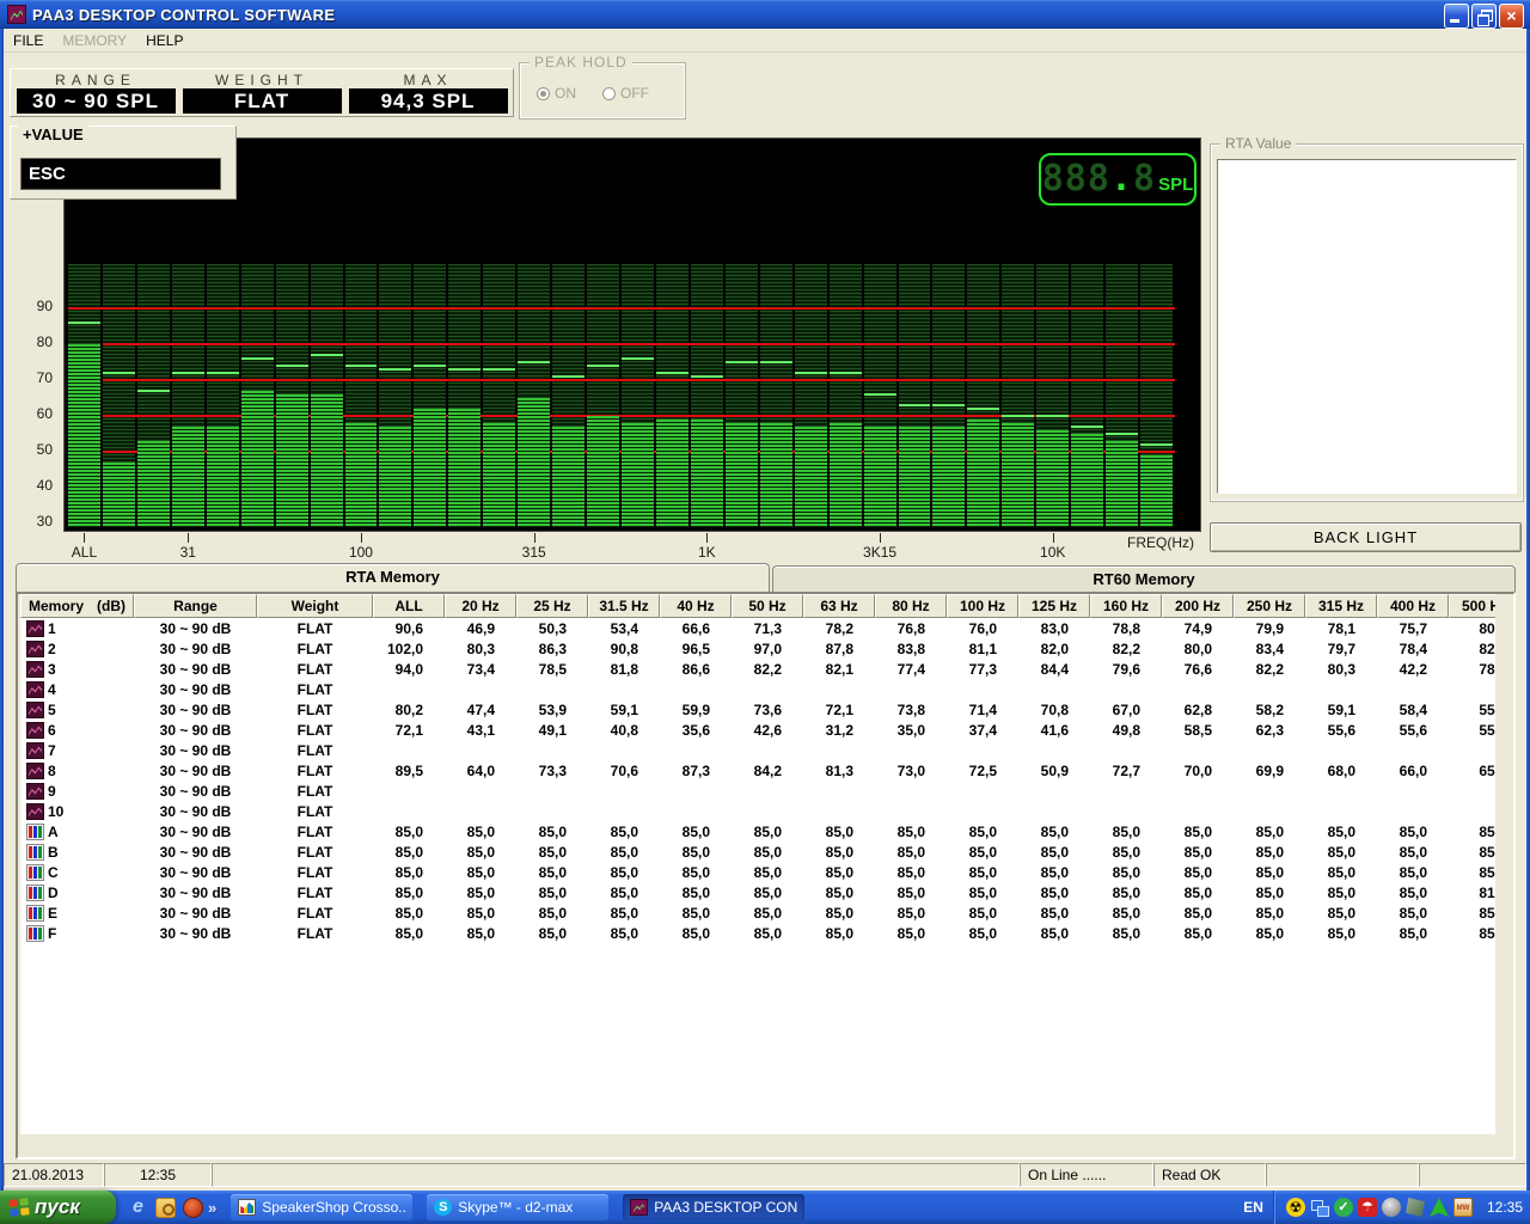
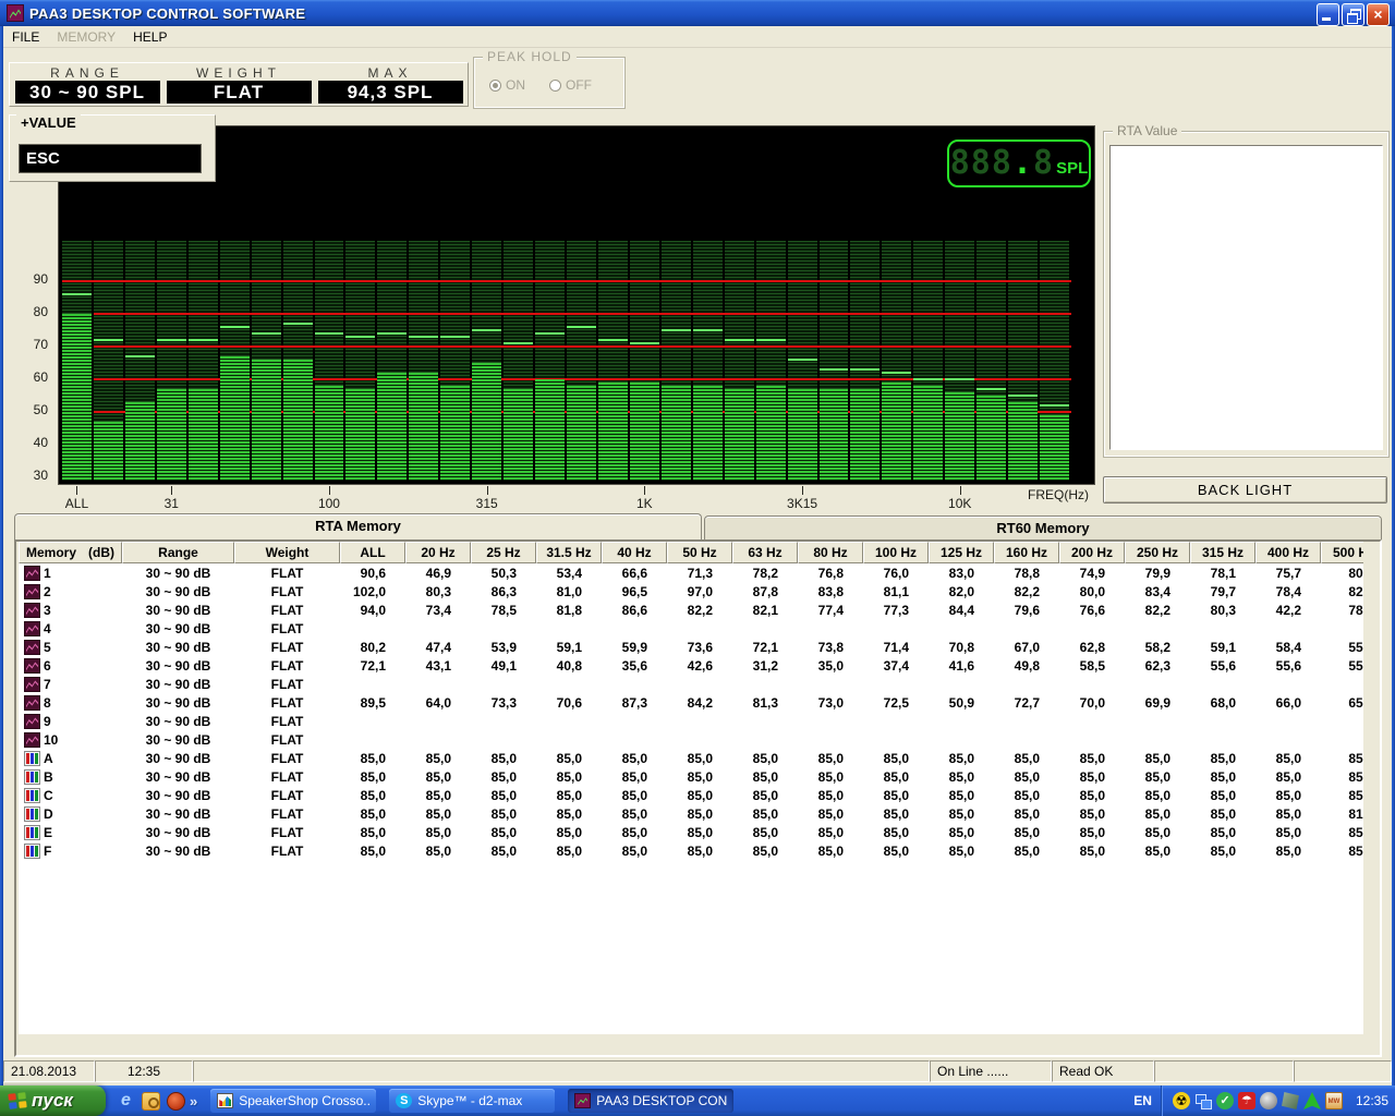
  PAA3 DESKTOP CONTROL SOFTWARE
  ×
  FILE
  MEMORY
  HELP
  RANGE
  30 ~ 90 SPL
  WEIGHT
  FLAT
  MAX
  94,3 SPL
  PEAK HOLD
  ON
  OFF
  +VALUE
  ESC
  90
  80
  70
  60
  50
  40
  30
  888
  .
  8
  SPL
  FREQ(Hz)
  ALL
  31
  100
  315
  1K
  3K15
  10K
  RTA Value
  BACK LIGHT
  RTA Memory
  RT60 Memory
  Memory
  (dB)
  Range
  Weight
  ALL
  20 Hz
  25 Hz
  31.5 Hz
  40 Hz
  50 Hz
  63 Hz
  80 Hz
  100 Hz
  125 Hz
  160 Hz
  200 Hz
  250 Hz
  315 Hz
  400 Hz
  500 H
  1
  30 ~ 90 dB
  FLAT
  90,6
  46,9
  50,3
  53,4
  66,6
  71,3
  78,2
  76,8
  76,0
  83,0
  78,8
  74,9
  79,9
  78,1
  75,7
  2
  30 ~ 90 dB
  FLAT
  102,0
  80,3
  86,3
- 90,8
+ 81,0
  96,5
  97,0
  87,8
  83,8
  81,1
  82,0
  82,2
  80,0
  83,4
  79,7
  78,4
  3
  30 ~ 90 dB
  FLAT
  94,0
  73,4
  78,5
  81,8
  86,6
  82,2
  82,1
  77,4
  77,3
  84,4
  79,6
  76,6
  82,2
  80,3
  42,2
  4
  30 ~ 90 dB
  FLAT
  5
  30 ~ 90 dB
  FLAT
  80,2
  47,4
  53,9
  59,1
  59,9
  73,6
  72,1
  73,8
  71,4
  70,8
  67,0
  62,8
  58,2
  59,1
  58,4
  6
  30 ~ 90 dB
  FLAT
  72,1
  43,1
  49,1
  40,8
  35,6
  42,6
  31,2
  35,0
  37,4
  41,6
  49,8
  58,5
  62,3
  55,6
  55,6
  7
  30 ~ 90 dB
  FLAT
  8
  30 ~ 90 dB
  FLAT
  89,5
  64,0
  73,3
  70,6
  87,3
  84,2
  81,3
  73,0
  72,5
  50,9
  72,7
  70,0
  69,9
  68,0
  66,0
  9
  30 ~ 90 dB
  FLAT
  10
  30 ~ 90 dB
  FLAT
  A
  30 ~ 90 dB
  FLAT
  85,0
  85,0
  85,0
  85,0
  85,0
  85,0
  85,0
  85,0
  85,0
  85,0
  85,0
  85,0
  85,0
  85,0
  85,0
  B
  30 ~ 90 dB
  FLAT
  85,0
  85,0
  85,0
  85,0
  85,0
  85,0
  85,0
  85,0
  85,0
  85,0
  85,0
  85,0
  85,0
  85,0
  85,0
  C
  30 ~ 90 dB
  FLAT
  85,0
  85,0
  85,0
  85,0
  85,0
  85,0
  85,0
  85,0
  85,0
  85,0
  85,0
  85,0
  85,0
  85,0
  85,0
  D
  30 ~ 90 dB
  FLAT
  85,0
  85,0
  85,0
  85,0
  85,0
  85,0
  85,0
  85,0
  85,0
  85,0
  85,0
  85,0
  85,0
  85,0
  85,0
  E
  30 ~ 90 dB
  FLAT
  85,0
  85,0
  85,0
  85,0
  85,0
  85,0
  85,0
  85,0
  85,0
  85,0
  85,0
  85,0
  85,0
  85,0
  85,0
  F
  30 ~ 90 dB
  FLAT
  85,0
  85,0
  85,0
  85,0
  85,0
  85,0
  85,0
  85,0
  85,0
  85,0
  85,0
  85,0
  85,0
  85,0
  85,0
  21.08.2013
  12:35
  On Line ......
  Read OK
  пуск
  »
  SpeakerShop Crosso..
  Skype™ - d2-max
  PAA3 DESKTOP CON
  EN
  12:35
